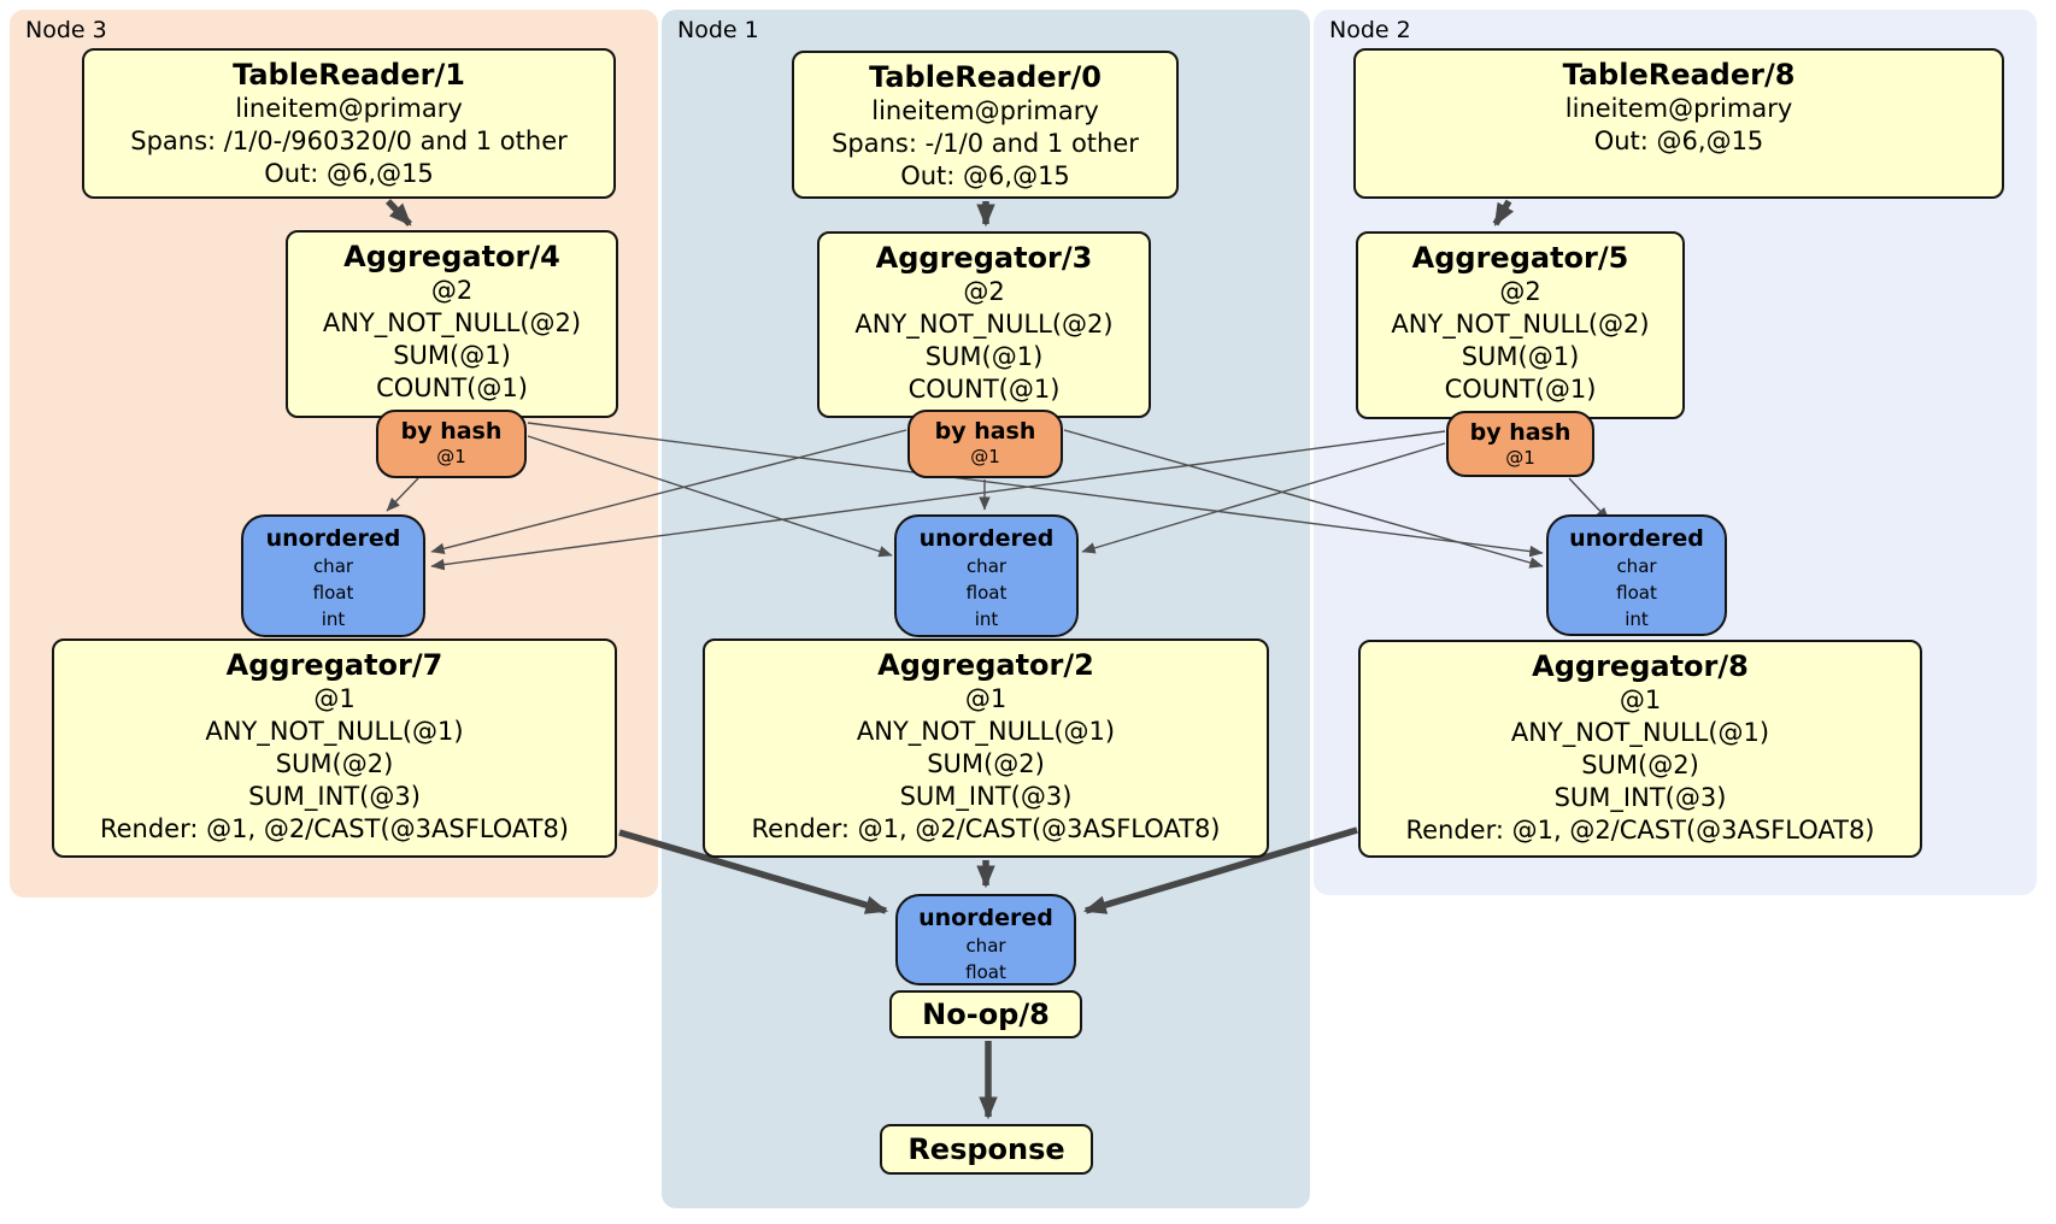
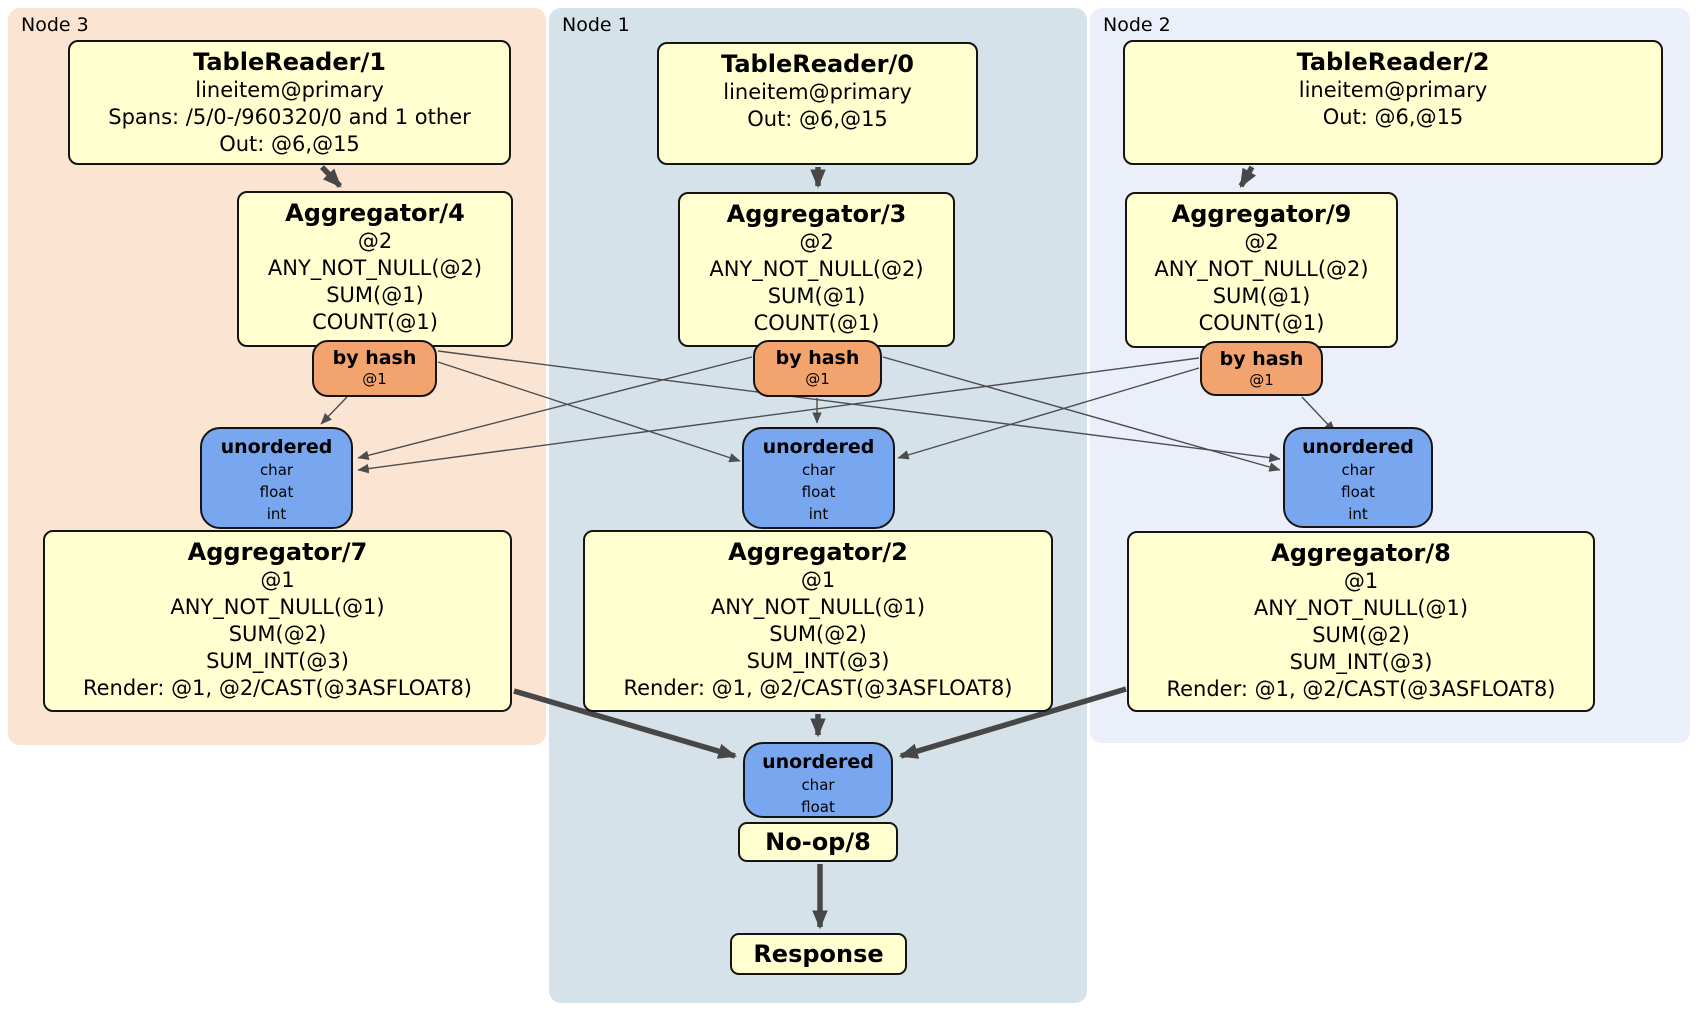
  Node 3
  Node 1
  Node 2
  TableReader/1
  lineitem@primary
- Spans: /1/0-/960320/0 and 1 other
+ Spans: /5/0-/960320/0 and 1 other
  Out: @6,@15
  Aggregator/4
  @2
  ANY_NOT_NULL(@2)
  SUM(@1)
  COUNT(@1)
  by hash
  @1
  unordered
  char
  float
  int
  Aggregator/7
  @1
  ANY_NOT_NULL(@1)
  SUM(@2)
  SUM_INT(@3)
  Render: @1, @2/CAST(@3ASFLOAT8)
  TableReader/0
  lineitem@primary
- Spans: -/1/0 and 1 other
  Out: @6,@15
  Aggregator/3
  @2
  ANY_NOT_NULL(@2)
  SUM(@1)
  COUNT(@1)
  by hash
  @1
  unordered
  char
  float
  int
  Aggregator/2
  @1
  ANY_NOT_NULL(@1)
  SUM(@2)
  SUM_INT(@3)
  Render: @1, @2/CAST(@3ASFLOAT8)
  unordered
  char
  float
  No-op/8
  Response
- TableReader/8
+ TableReader/2
  lineitem@primary
  Out: @6,@15
- Aggregator/5
+ Aggregator/9
  @2
  ANY_NOT_NULL(@2)
  SUM(@1)
  COUNT(@1)
  by hash
  @1
  unordered
  char
  float
  int
  Aggregator/8
  @1
  ANY_NOT_NULL(@1)
  SUM(@2)
  SUM_INT(@3)
  Render: @1, @2/CAST(@3ASFLOAT8)
